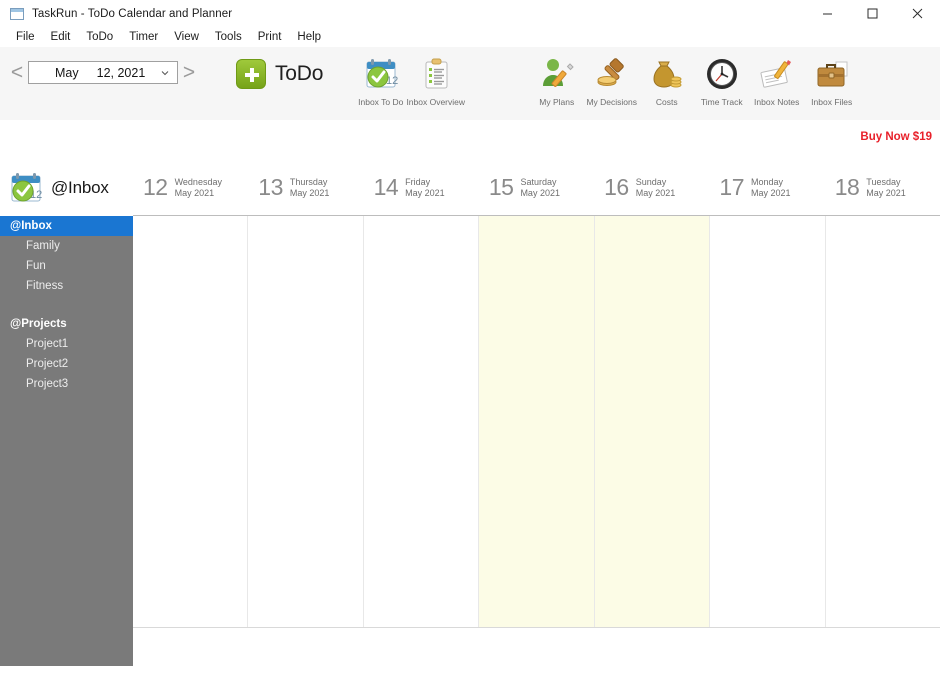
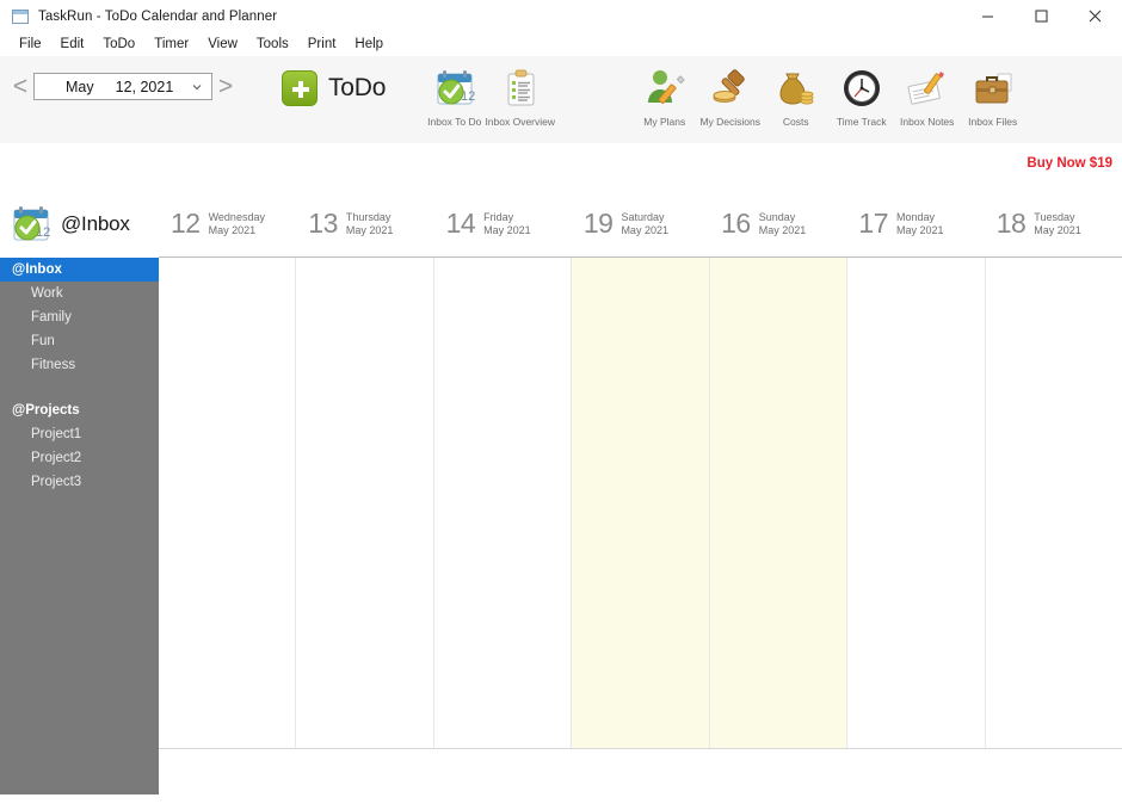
  TaskRun - ToDo Calendar and Planner
  File
  Edit
  ToDo
  Timer
  View
  Tools
  Print
  Help
  <
  May
  12, 2021
  >
  ToDo
  12
  Inbox To Do
  Inbox Overview
  My Plans
  My Decisions
  Costs
  Time Track
  Inbox Notes
  Inbox Files
  Buy Now $19
  12
  @Inbox
  @Inbox
+ Work
  Family
  Fun
  Fitness
  @Projects
  Project1
  Project2
  Project3
  12
  Wednesday
  May 2021
  13
  Thursday
  May 2021
  14
  Friday
  May 2021
- 15
+ 19
  Saturday
  May 2021
  16
  Sunday
  May 2021
  17
  Monday
  May 2021
  18
  Tuesday
  May 2021
